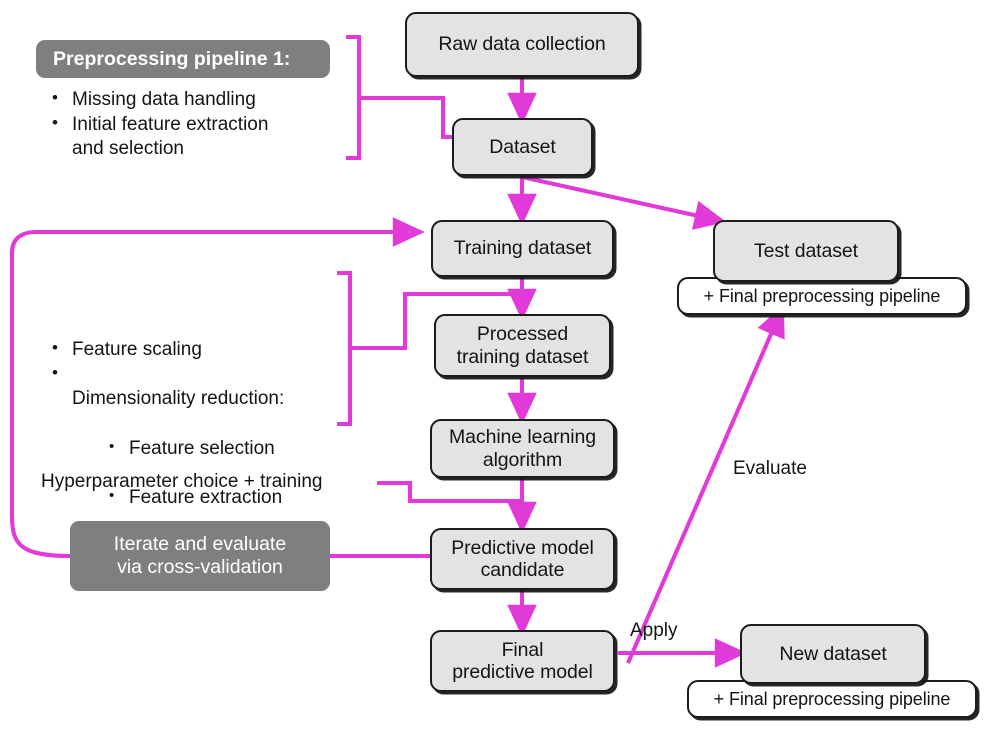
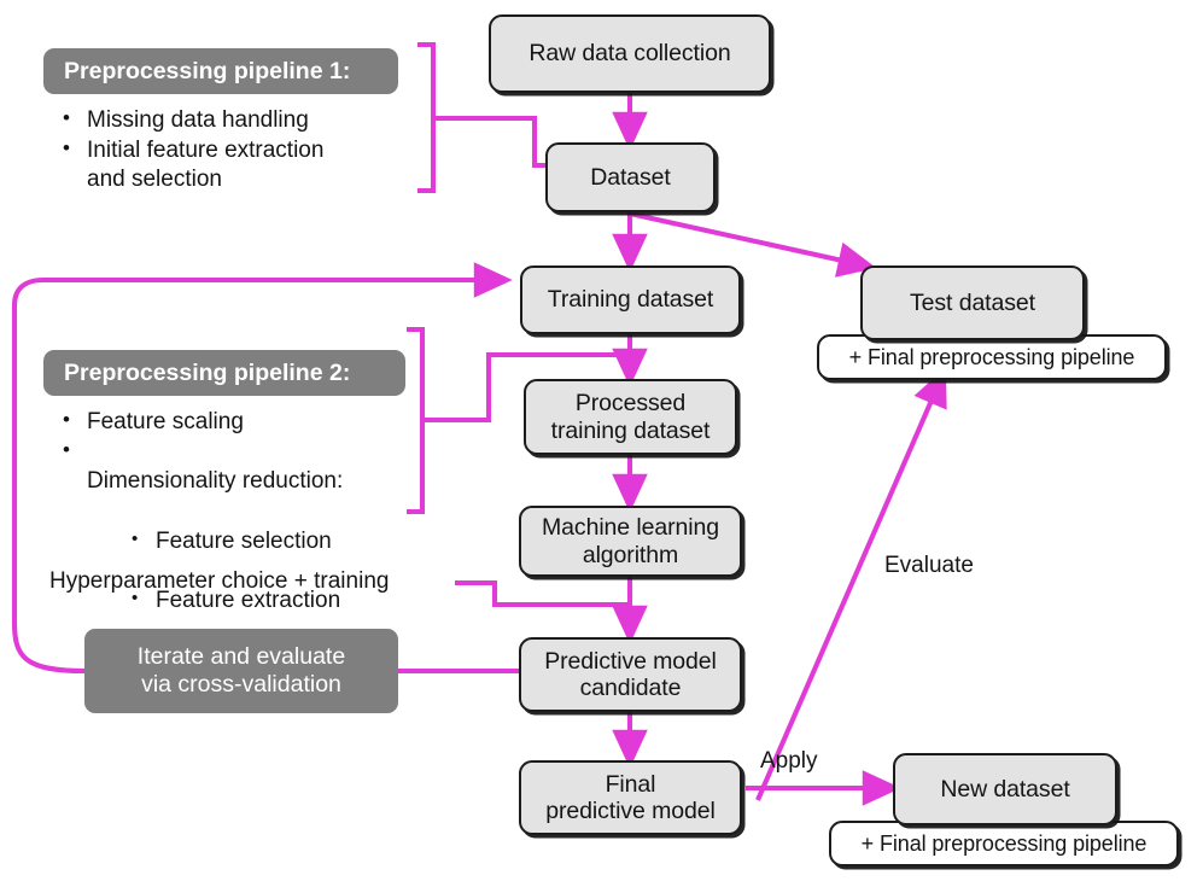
  Preprocessing pipeline 1:
  Missing data handling
  Initial feature extraction
  and selection
+ Preprocessing pipeline 2:
  Feature scaling
  Dimensionality reduction:
  Feature selection
  Feature extraction
  Hyperparameter choice + training
  Iterate and evaluate
  via cross-validation
  Raw data collection
  Dataset
  Training dataset
  Processed
  training dataset
  Machine learning
  algorithm
  Predictive model
  candidate
  Final
  predictive model
  Test dataset
  + Final preprocessing pipeline
  New dataset
  + Final preprocessing pipeline
  Evaluate
  Apply
